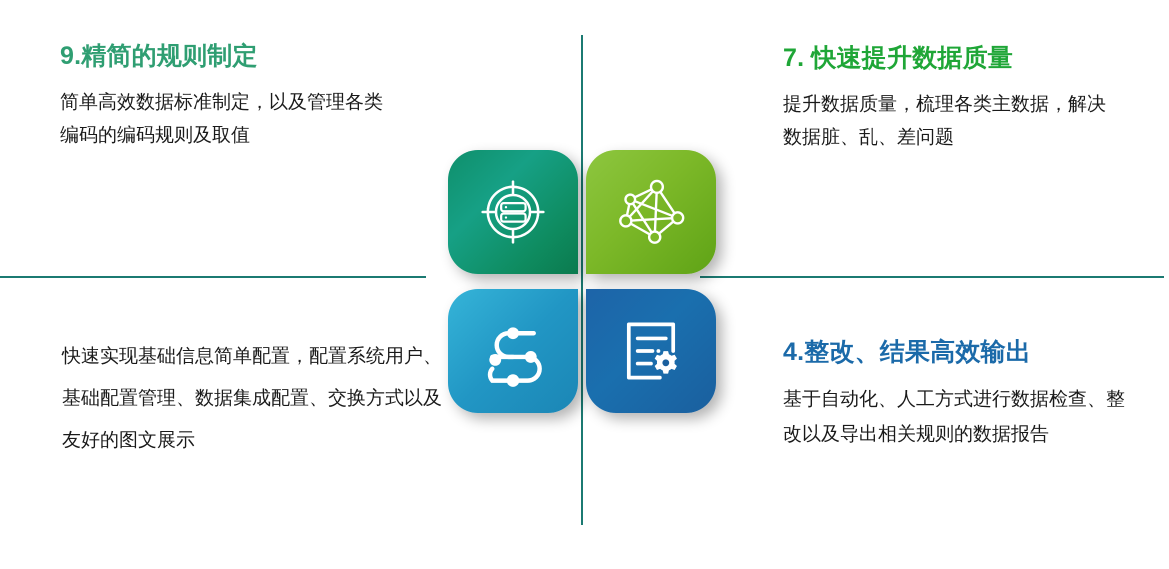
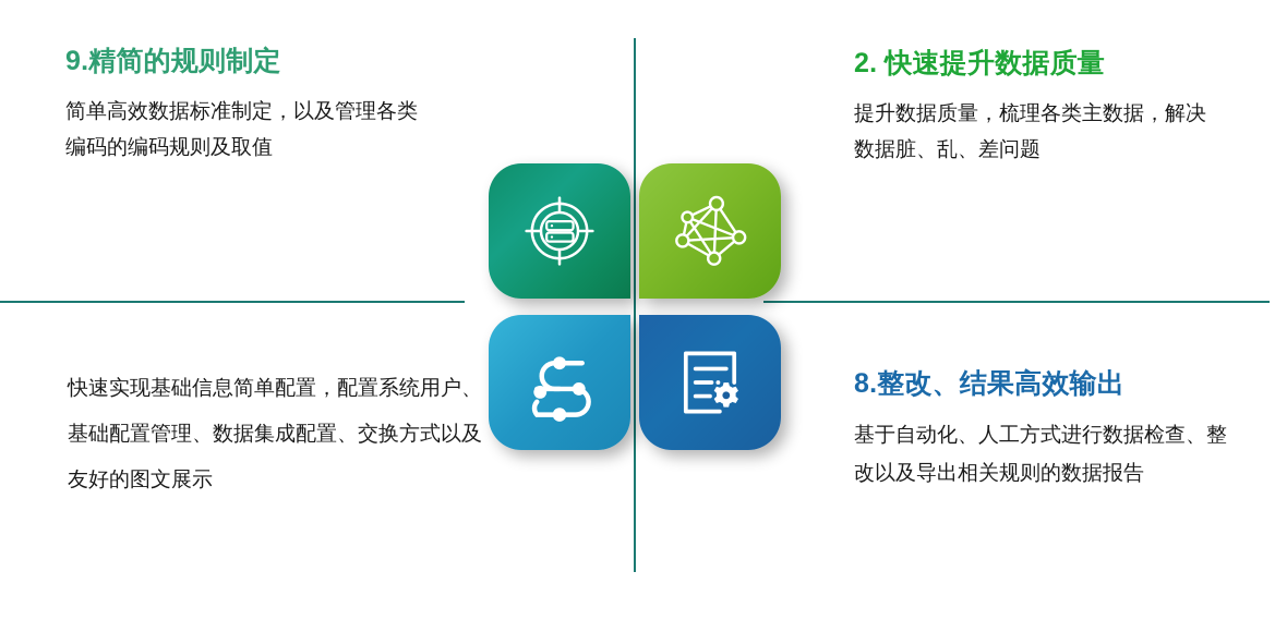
  9.精简的规则制定
  简单高效数据标准制定，以及管理各类编码的编码规则及取值
- 7. 快速提升数据质量
+ 2. 快速提升数据质量
  提升数据质量，梳理各类主数据，解决数据脏、乱、差问题
  快速实现基础信息简单配置，配置系统用户、基础配置管理、数据集成配置、交换方式以及友好的图文展示
- 4.整改、结果高效输出
+ 8.整改、结果高效输出
  基于自动化、人工方式进行数据检查、整改以及导出相关规则的数据报告
